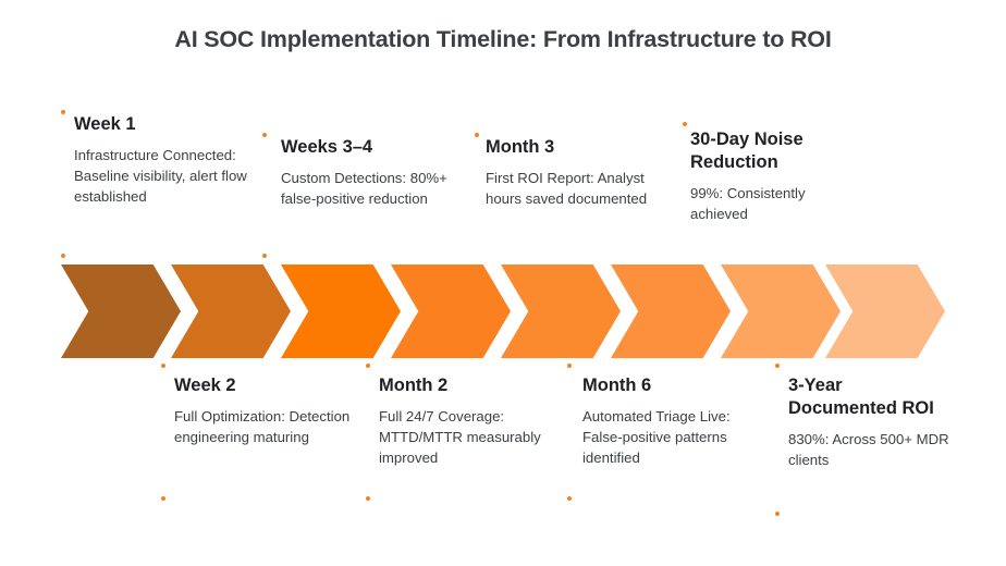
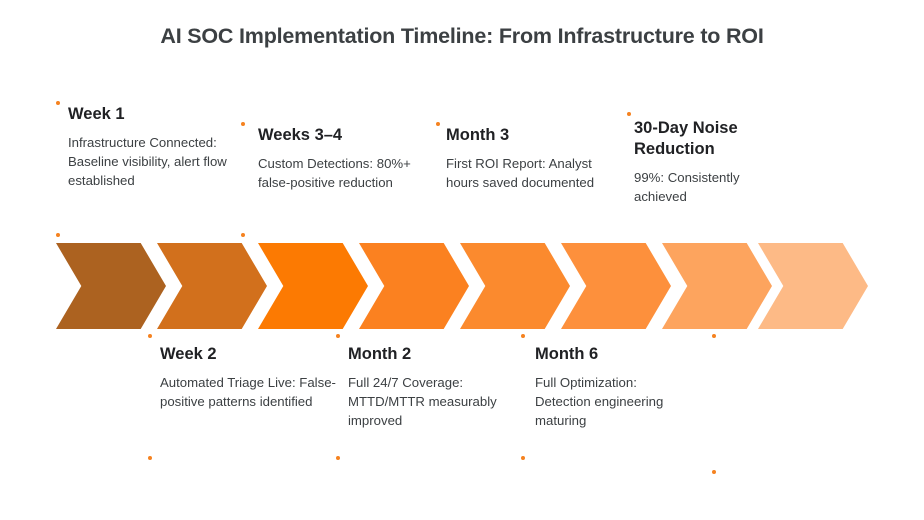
  AI SOC Implementation Timeline: From Infrastructure to ROI
  Week 1
  Infrastructure Connected: Baseline visibility, alert flow established
  Week 2
- Full Optimization: Detection engineering maturing
+ Automated Triage Live: False-positive patterns identified
  Weeks 3–4
  Custom Detections: 80%+ false-positive reduction
  Month 2
  Full 24/7 Coverage: MTTD/MTTR measurably improved
  Month 3
  First ROI Report: Analyst hours saved documented
  Month 6
- Automated Triage Live: False-positive patterns identified
+ Full Optimization: Detection engineering maturing
  30-Day Noise Reduction
  99%: Consistently achieved
- 3-Year Documented ROI
- 830%: Across 500+ MDR clients
